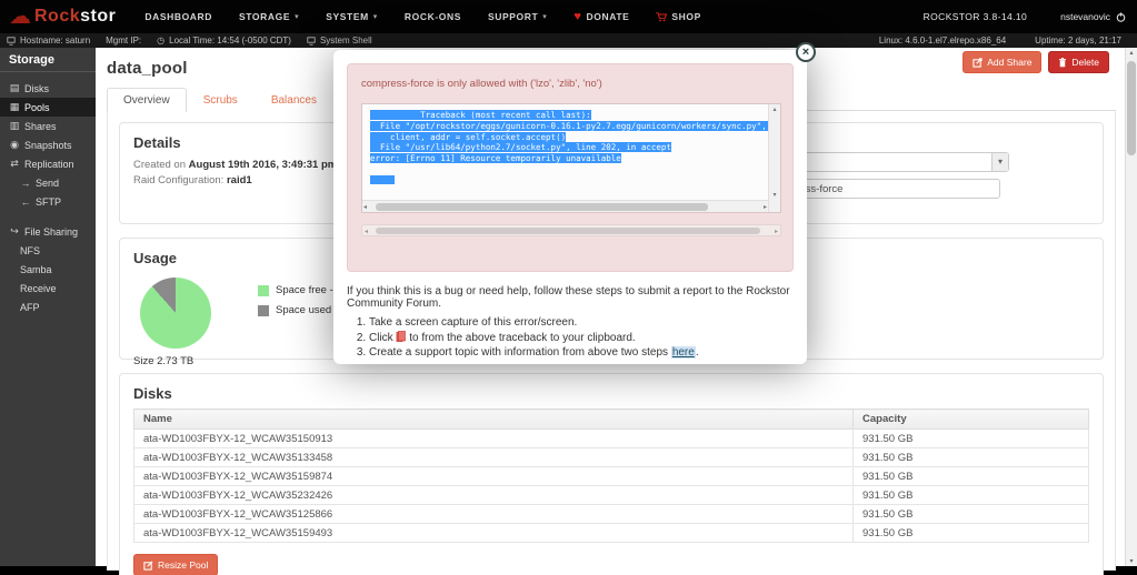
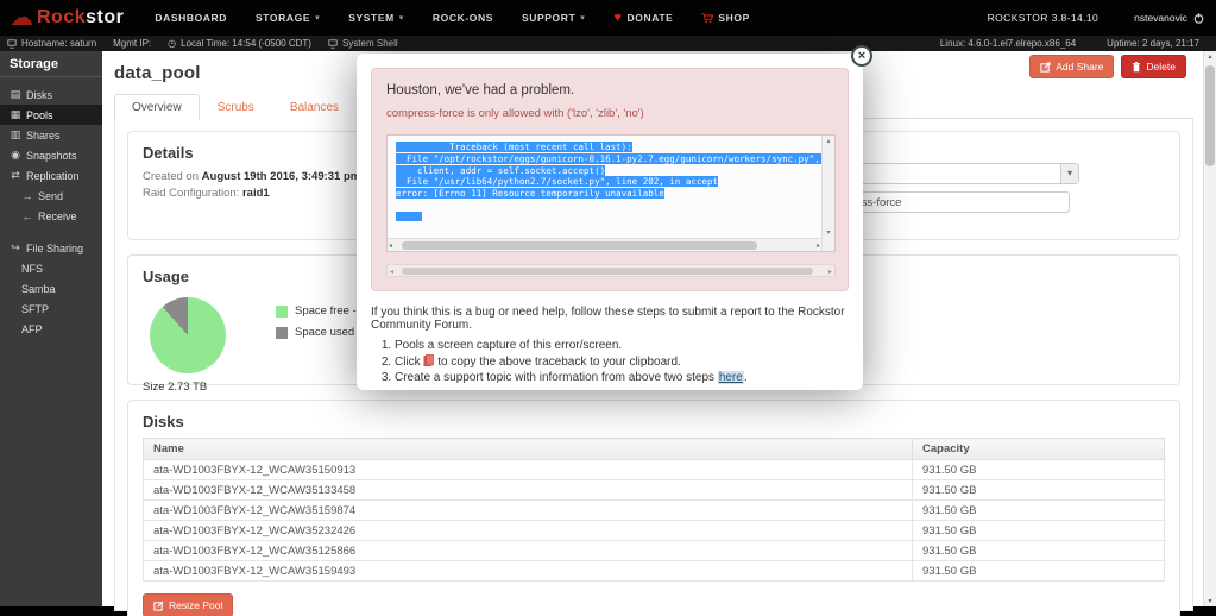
  ☁
  Rockstor
  DASHBOARD
  STORAGE
  SYSTEM
  ROCK-ONS
  SUPPORT
  ♥
  DONATE
  SHOP
  ROCKSTOR 3.8-14.10
  nstevanovic
  Hostname: saturn
  Mgmt IP:
  ◷
  Local Time: 14:54 (-0500 CDT)
  System Shell
  Linux: 4.6.0-1.el7.elrepo.x86_64
  Uptime: 2 days, 21:17
  Storage
  ▤
  Disks
  ▦
  Pools
  ▥
  Shares
  ◉
  Snapshots
  ⇄
  Replication
  →
  Send
  ←
- SFTP
+ Receive
  ↪
  File Sharing
  NFS
  Samba
- Receive
+ SFTP
  AFP
  data_pool
  Add Share
  Delete
  Overview
  Scrubs
  Balances
  Details
  Created on August 19th 2016, 3:49:31 pm
  Raid Configuration: raid1
  ▾
  Usage
  Size 2.73 TB
  Disks
  Name	Capacity
  ata-WD1003FBYX-12_WCAW35150913	931.50 GB
  ata-WD1003FBYX-12_WCAW35133458	931.50 GB
  ata-WD1003FBYX-12_WCAW35159874	931.50 GB
  ata-WD1003FBYX-12_WCAW35232426	931.50 GB
  ata-WD1003FBYX-12_WCAW35125866	931.50 GB
  ata-WD1003FBYX-12_WCAW35159493	931.50 GB
  Resize Pool
  ×
+ Houston, we've had a problem.
  compress-force is only allowed with ('lzo', 'zlib', 'no')
  Traceback (most recent call last):
  File "/opt/rockstor/eggs/gunicorn-0.16.1-py2.7.egg/gunicorn/workers/sync.py",
  client, addr = self.socket.accept()
  File "/usr/lib64/python2.7/socket.py", line 202, in accept
  error: [Errno 11] Resource temporarily unavailable
  If you think this is a bug or need help, follow these steps to submit a report to the Rockstor Community Forum.
- Take a screen capture of this error/screen.
+ Pools a screen capture of this error/screen.
- Click to from the above traceback to your clipboard.
+ Click to copy the above traceback to your clipboard.
  Create a support topic with information from above two steps here.
